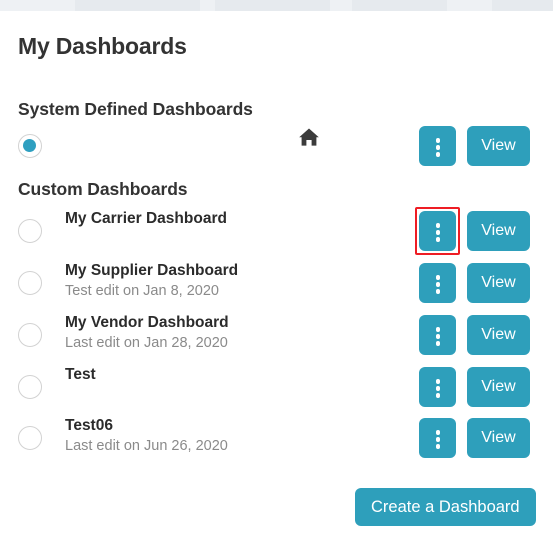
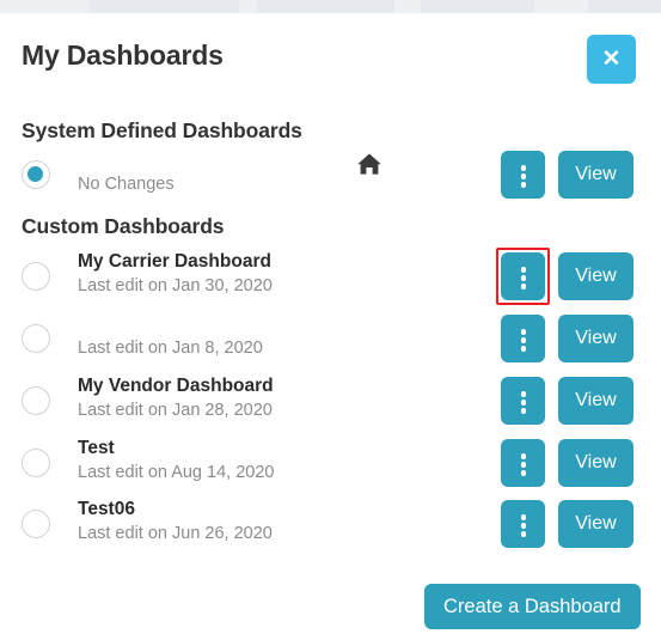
  My Dashboards
+ ✕
  System Defined Dashboards
+ No Changes
  View
  Custom Dashboards
  My Carrier Dashboard
+ Last edit on Jan 30, 2020
  View
- My Supplier Dashboard
- Test edit on Jan 8, 2020
+ Last edit on Jan 8, 2020
  View
  My Vendor Dashboard
  Last edit on Jan 28, 2020
  View
  Test
+ Last edit on Aug 14, 2020
  View
  Test06
  Last edit on Jun 26, 2020
  View
  Create a Dashboard
